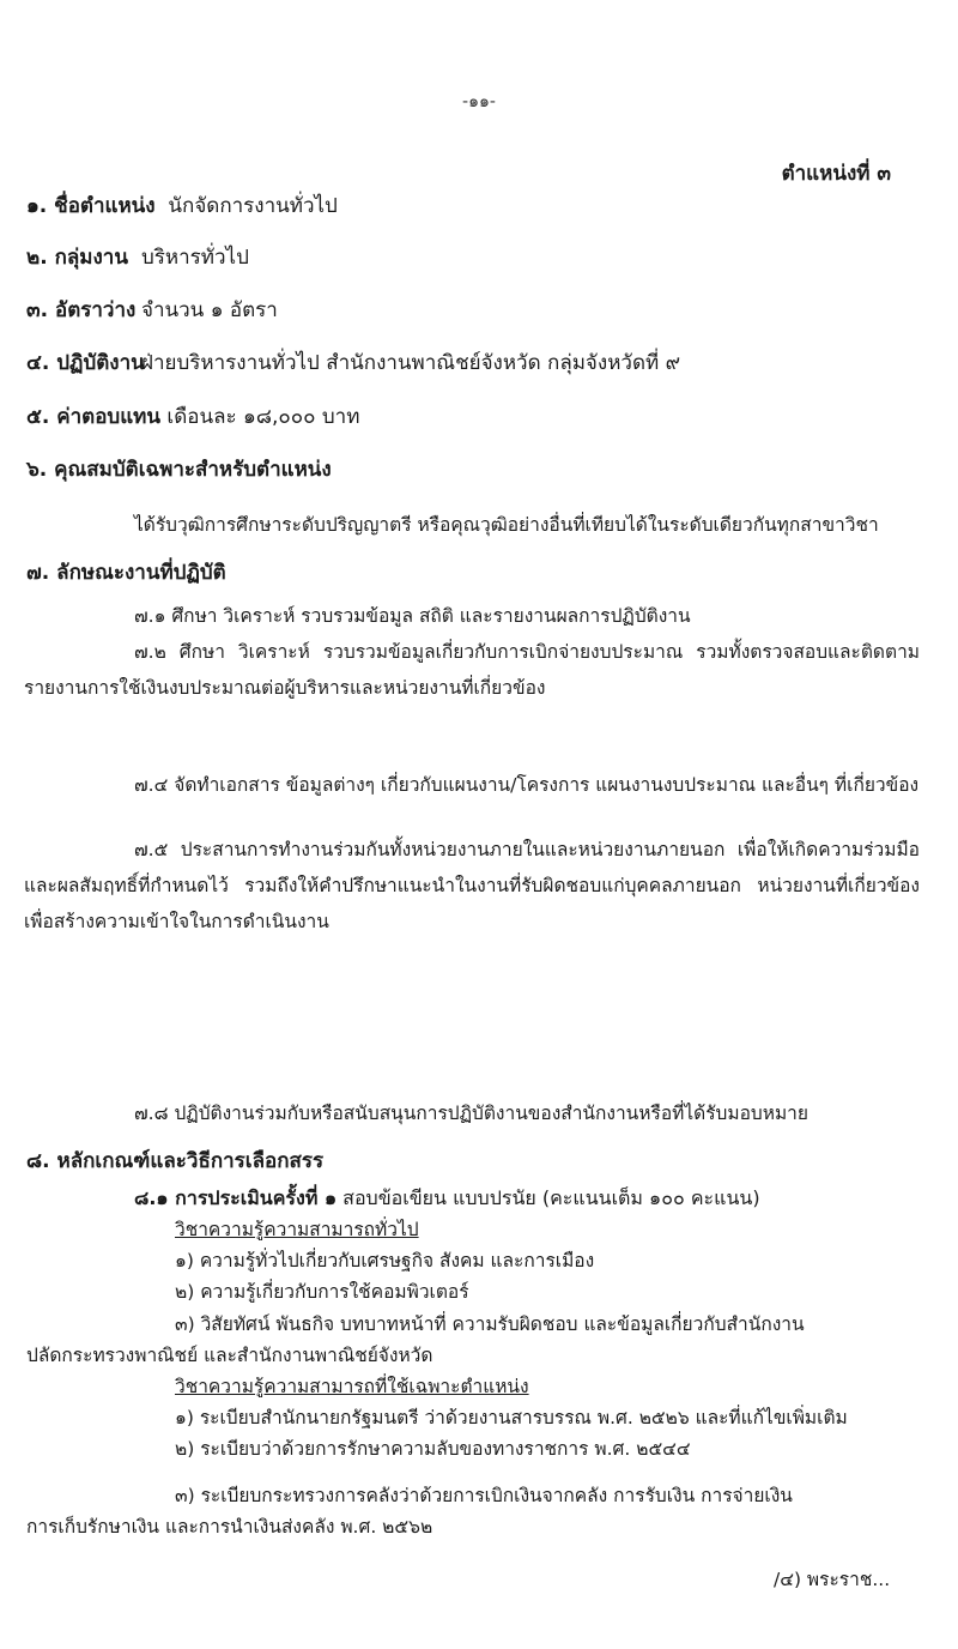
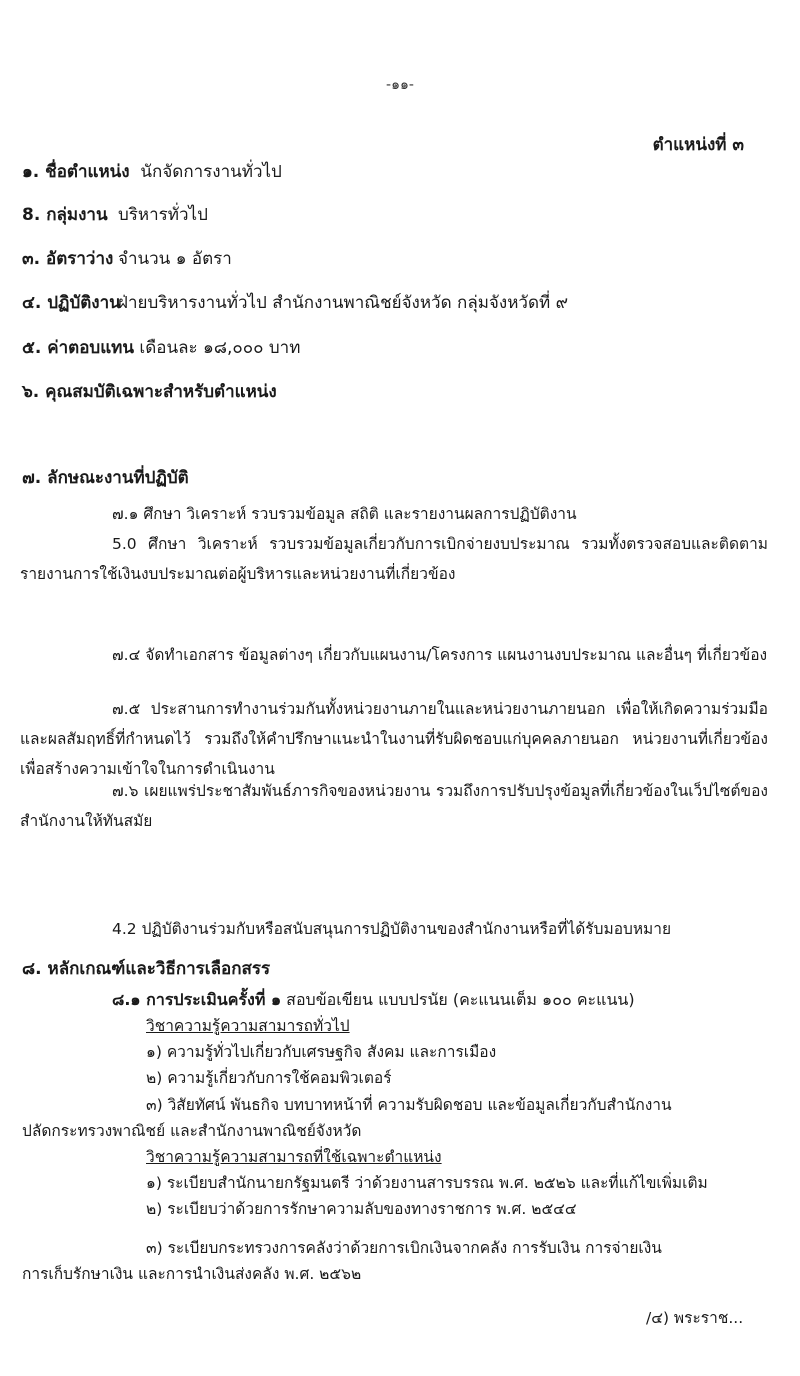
  -๑๑-
  ตำแหน่งที่ ๓
  ๑. ชื่อตำแหน่ง นักจัดการงานทั่วไป
- ๒. กลุ่มงาน บริหารทั่วไป
+ 8. กลุ่มงาน บริหารทั่วไป
  ๓. อัตราว่าง จำนวน ๑ อัตรา
  ๔. ปฏิบัติงานฝ่ายบริหารงานทั่วไป สำนักงานพาณิชย์จังหวัด กลุ่มจังหวัดที่ ๙
  ๕. ค่าตอบแทน เดือนละ ๑๘,๐๐๐ บาท
  ๖. คุณสมบัติเฉพาะสำหรับตำแหน่ง
- ได้รับวุฒิการศึกษาระดับปริญญาตรี หรือคุณวุฒิอย่างอื่นที่เทียบได้ในระดับเดียวกันทุกสาขาวิชา
  ๗. ลักษณะงานที่ปฏิบัติ
  ๗.๑ ศึกษา วิเคราะห์ รวบรวมข้อมูล สถิติ และรายงานผลการปฏิบัติงาน
- ๗.๒ ศึกษา วิเคราะห์ รวบรวมข้อมูลเกี่ยวกับการเบิกจ่ายงบประมาณ รวมทั้งตรวจสอบและติดตามรายงานการใช้เงินงบประมาณต่อผู้บริหารและหน่วยงานที่เกี่ยวข้อง
+ 5.0 ศึกษา วิเคราะห์ รวบรวมข้อมูลเกี่ยวกับการเบิกจ่ายงบประมาณ รวมทั้งตรวจสอบและติดตามรายงานการใช้เงินงบประมาณต่อผู้บริหารและหน่วยงานที่เกี่ยวข้อง
  ๗.๔ จัดทำเอกสาร ข้อมูลต่างๆ เกี่ยวกับแผนงาน/โครงการ แผนงานงบประมาณ และอื่นๆ ที่เกี่ยวข้อง
  ๗.๕ ประสานการทำงานร่วมกันทั้งหน่วยงานภายในและหน่วยงานภายนอก เพื่อให้เกิดความร่วมมือและผลสัมฤทธิ์ที่กำหนดไว้ รวมถึงให้คำปรึกษาแนะนำในงานที่รับผิดชอบแก่บุคคลภายนอก หน่วยงานที่เกี่ยวข้อง เพื่อสร้างความเข้าใจในการดำเนินงาน
+ ๗.๖ เผยแพร่ประชาสัมพันธ์ภารกิจของหน่วยงาน รวมถึงการปรับปรุงข้อมูลที่เกี่ยวข้องในเว็ปไซต์ของสำนักงานให้ทันสมัย
- ๗.๘ ปฏิบัติงานร่วมกับหรือสนับสนุนการปฏิบัติงานของสำนักงานหรือที่ได้รับมอบหมาย
+ 4.2 ปฏิบัติงานร่วมกับหรือสนับสนุนการปฏิบัติงานของสำนักงานหรือที่ได้รับมอบหมาย
  ๘. หลักเกณฑ์และวิธีการเลือกสรร
  ๘.๑ การประเมินครั้งที่ ๑ สอบข้อเขียน แบบปรนัย (คะแนนเต็ม ๑๐๐ คะแนน)
  วิชาความรู้ความสามารถทั่วไป
  ๑) ความรู้ทั่วไปเกี่ยวกับเศรษฐกิจ สังคม และการเมือง
  ๒) ความรู้เกี่ยวกับการใช้คอมพิวเตอร์
  ๓) วิสัยทัศน์ พันธกิจ บทบาทหน้าที่ ความรับผิดชอบ และข้อมูลเกี่ยวกับสำนักงาน
  ปลัดกระทรวงพาณิชย์ และสำนักงานพาณิชย์จังหวัด
  วิชาความรู้ความสามารถที่ใช้เฉพาะตำแหน่ง
  ๑) ระเบียบสำนักนายกรัฐมนตรี ว่าด้วยงานสารบรรณ พ.ศ. ๒๕๒๖ และที่แก้ไขเพิ่มเติม
  ๒) ระเบียบว่าด้วยการรักษาความลับของทางราชการ พ.ศ. ๒๕๔๔
  ๓) ระเบียบกระทรวงการคลังว่าด้วยการเบิกเงินจากคลัง การรับเงิน การจ่ายเงิน
  การเก็บรักษาเงิน และการนำเงินส่งคลัง พ.ศ. ๒๕๖๒
  /๔) พระราช...
